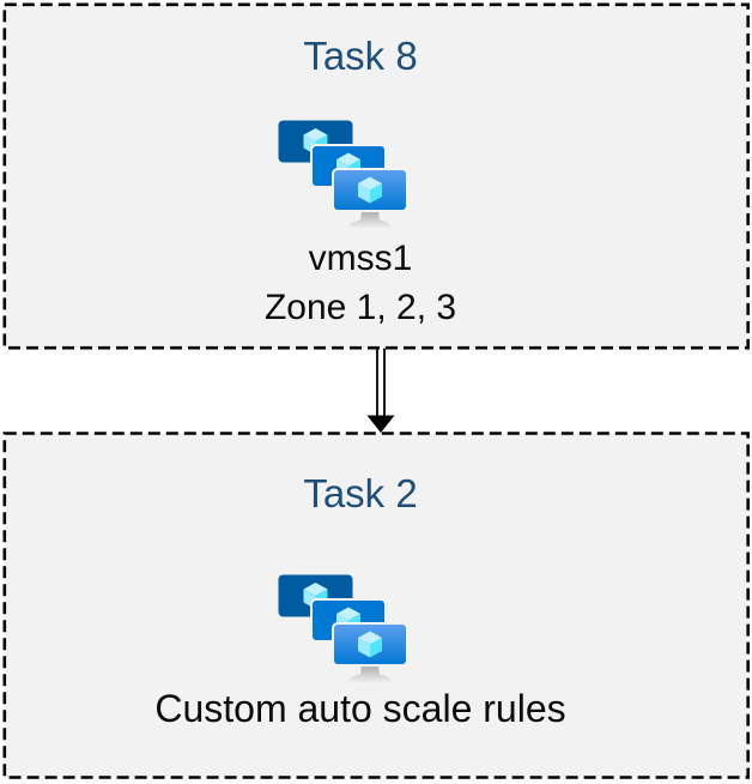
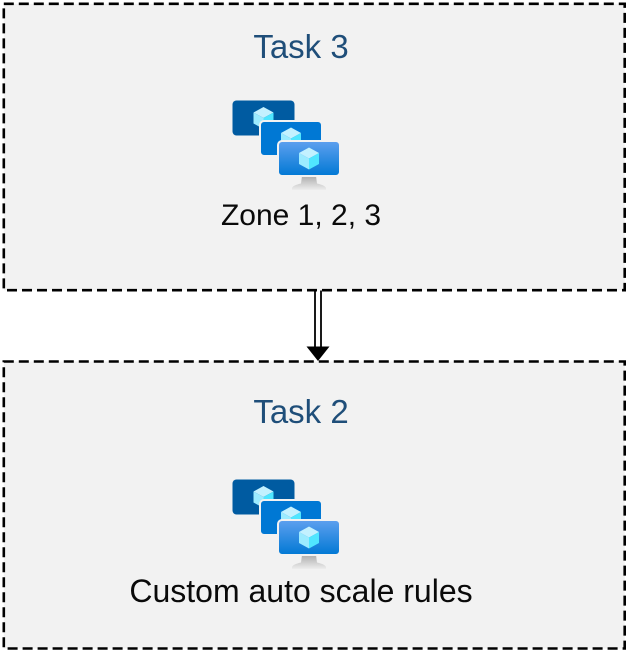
- Task 8
+ Task 3
- vmss1
  Zone 1, 2, 3
  Task 2
  Custom auto scale rules
